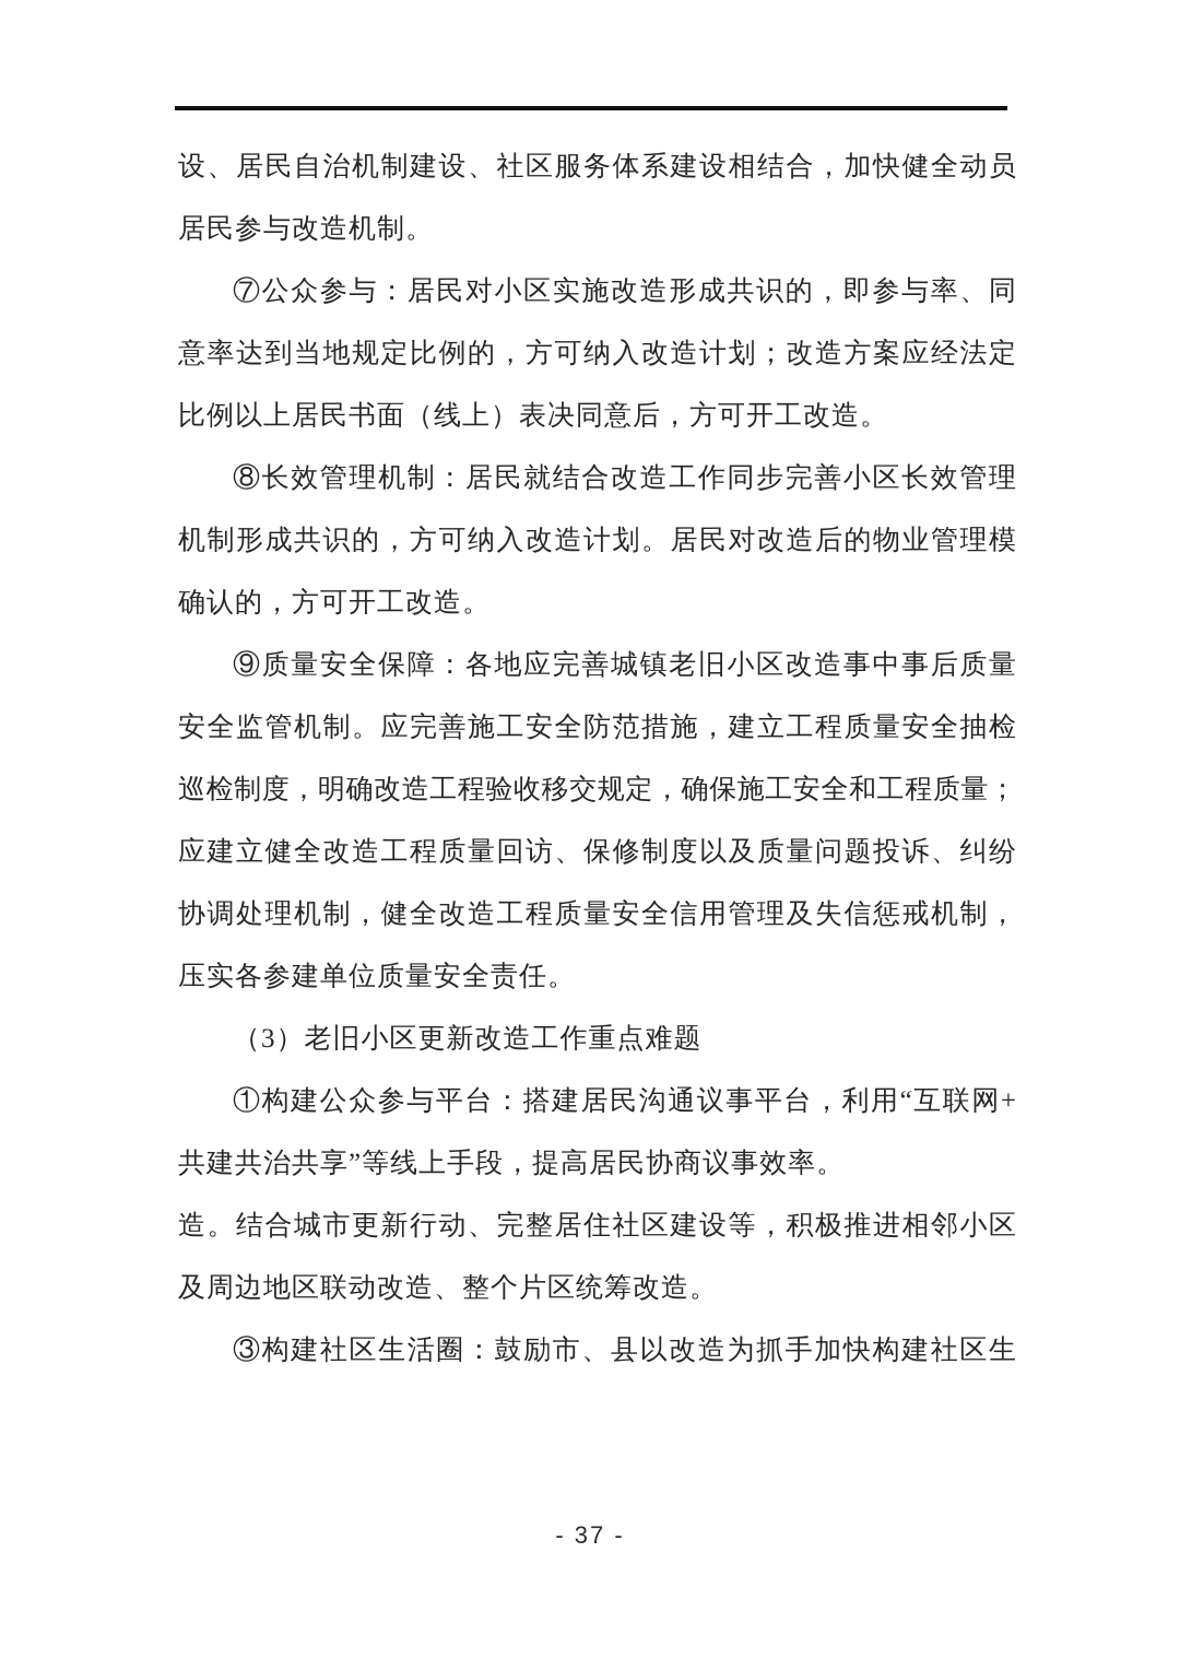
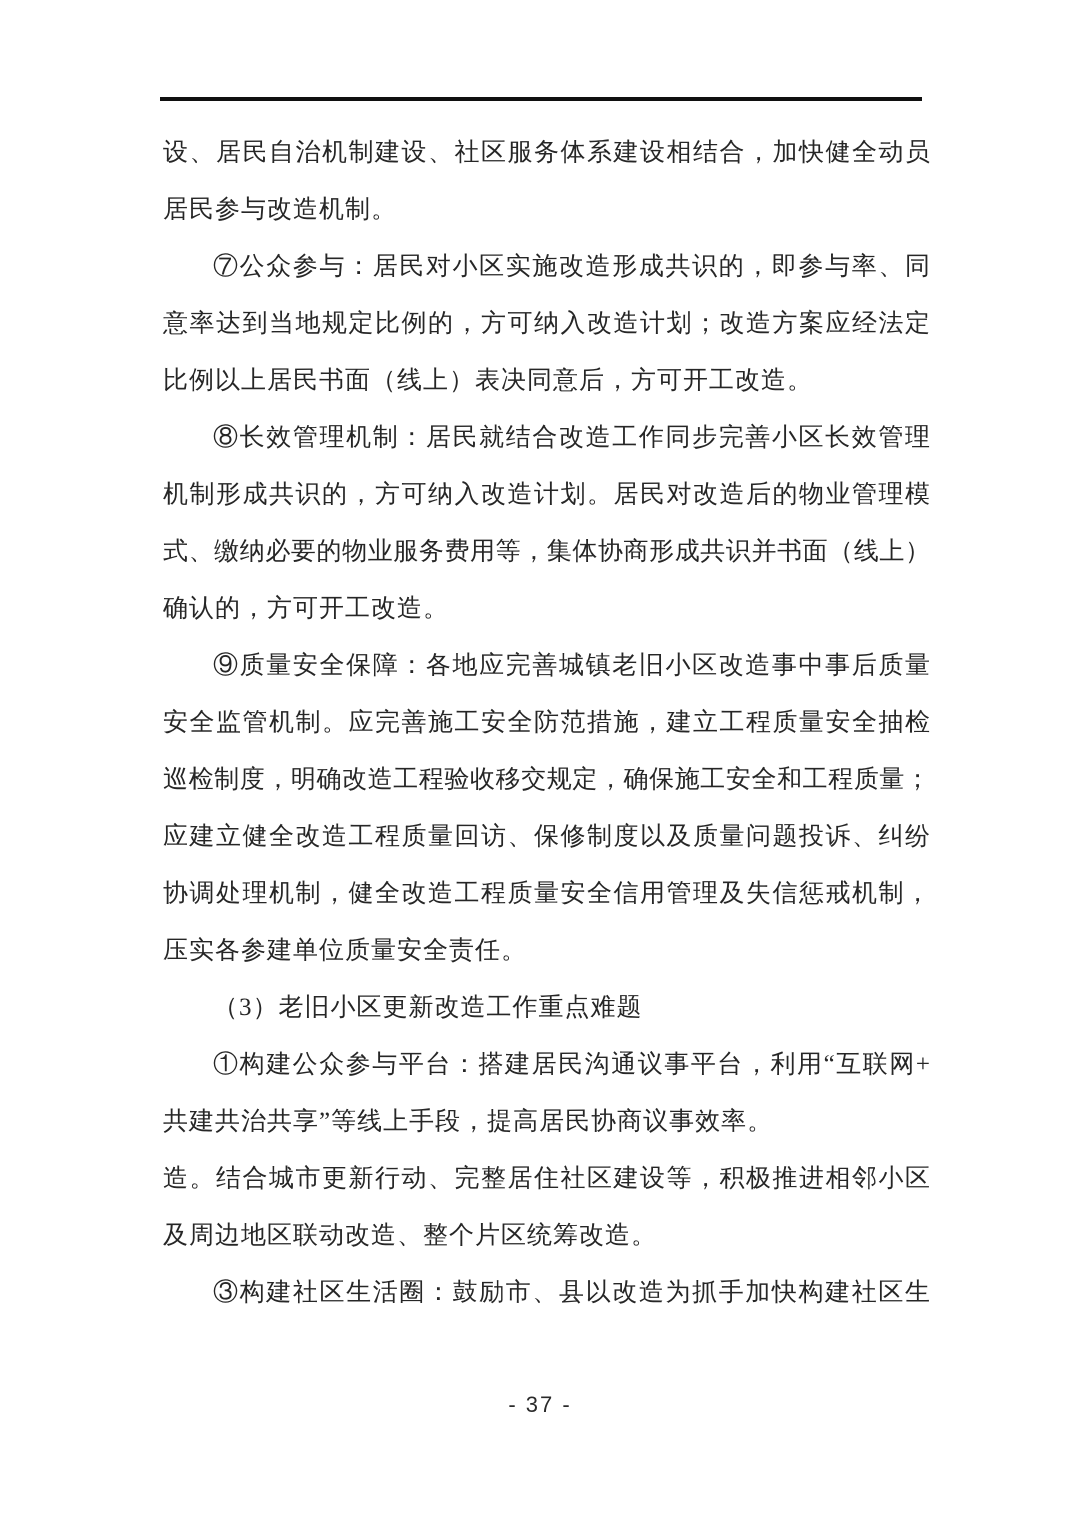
  设、居民自治机制建设、社区服务体系建设相结合，加快健全动员
  居民参与改造机制。
  ⑦公众参与：居民对小区实施改造形成共识的，即参与率、同
  意率达到当地规定比例的，方可纳入改造计划；改造方案应经法定
  比例以上居民书面（线上）表决同意后，方可开工改造。
  ⑧长效管理机制：居民就结合改造工作同步完善小区长效管理
  机制形成共识的，方可纳入改造计划。居民对改造后的物业管理模
+ 式、缴纳必要的物业服务费用等，集体协商形成共识并书面（线上）
  确认的，方可开工改造。
  ⑨质量安全保障：各地应完善城镇老旧小区改造事中事后质量
  安全监管机制。应完善施工安全防范措施，建立工程质量安全抽检
  巡检制度，明确改造工程验收移交规定，确保施工安全和工程质量；
  应建立健全改造工程质量回访、保修制度以及质量问题投诉、纠纷
  协调处理机制，健全改造工程质量安全信用管理及失信惩戒机制，
  压实各参建单位质量安全责任。
  （3）老旧小区更新改造工作重点难题
  ①构建公众参与平台：搭建居民沟通议事平台，利用“互联网+
  共建共治共享”等线上手段，提高居民协商议事效率。
  造。结合城市更新行动、完整居住社区建设等，积极推进相邻小区
  及周边地区联动改造、整个片区统筹改造。
  ③构建社区生活圈：鼓励市、县以改造为抓手加快构建社区生
  - 37 -
